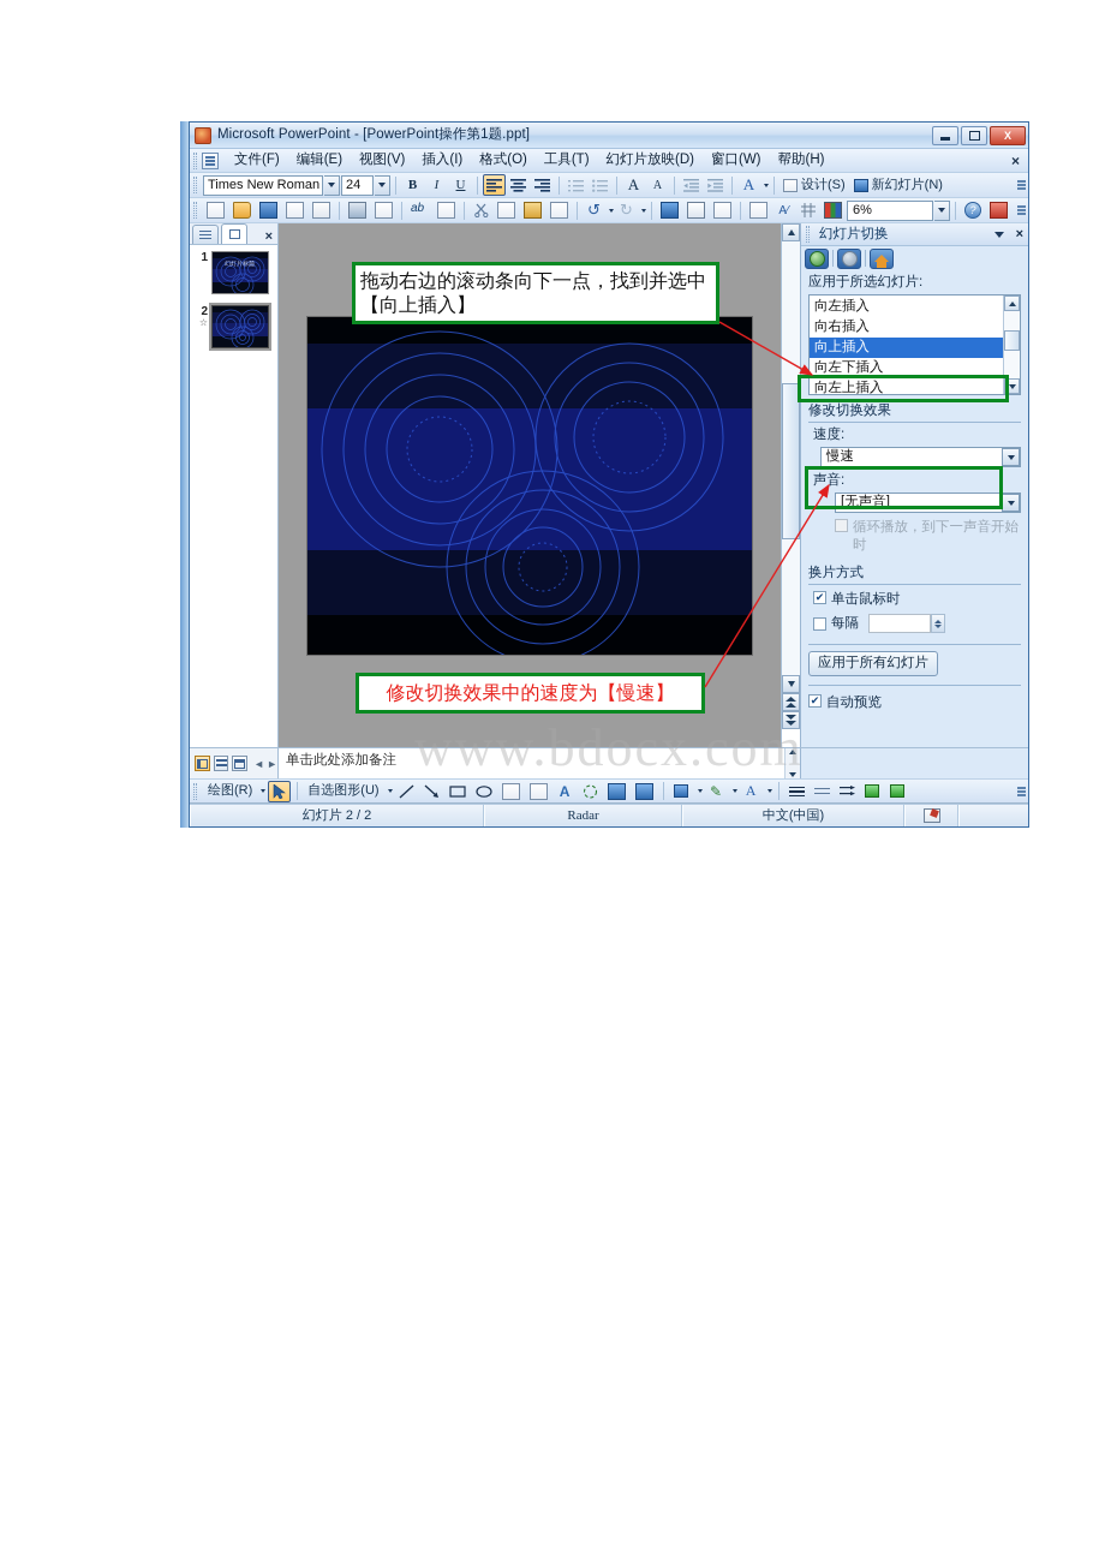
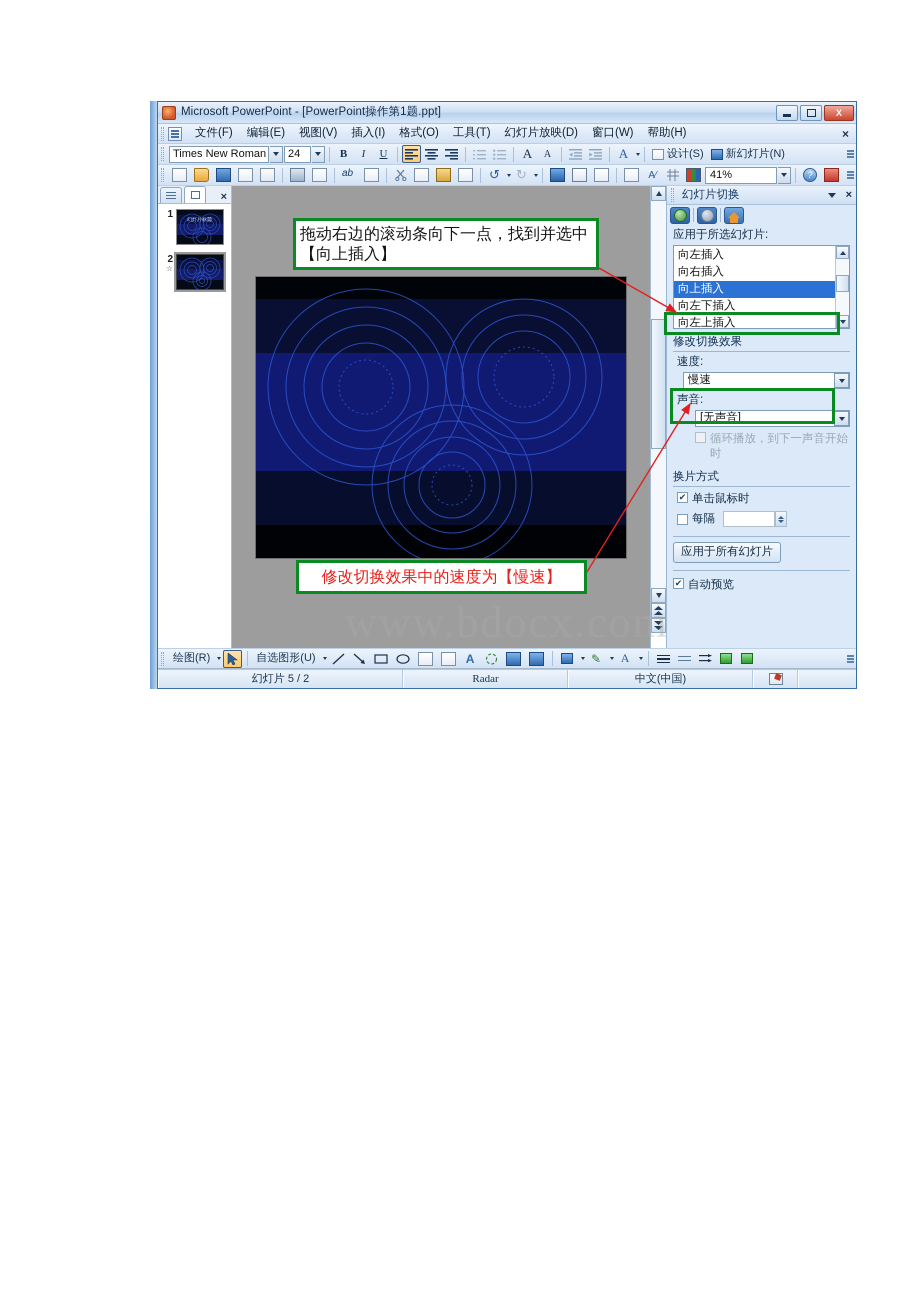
  Microsoft PowerPoint - [PowerPoint操作第1题.ppt]
  X
  文件(F)
  编辑(E)
  视图(V)
  插入(I)
  格式(O)
  工具(T)
  幻灯片放映(D)
  窗口(W)
  帮助(H)
  ×
  Times New Roman
  24
  B
  I
  U
  A
  A
  A
  设计(S)
  新幻灯片(N)
  ab
  ↺
  ↻
  A⁄
- 6%
+ 41%
  ?
  ×
  1
  2
  ☆
  幻灯片切换
  ×
  应用于所选幻灯片:
  向左插入
  向右插入
  向上插入
  向左下插入
  向左上插入
  修改切换效果
  速度:
  慢速
  声音:
  [无声音]
  循环播放，到下一声音开始时
  换片方式
  ✔
  单击鼠标时
  每隔
  应用于所有幻灯片
  ✔
  自动预览
- ◄
- ►
- 单击此处添加备注
  绘图(R)
  自选图形(U)
  A
  ✎
  A
- 幻灯片 2 / 2
+ 幻灯片 5 / 2
  Radar
  中文(中国)
  www.bdocx.com
  拖动右边的滚动条向下一点，找到并选中【向上插入】
  修改切换效果中的速度为【慢速】
